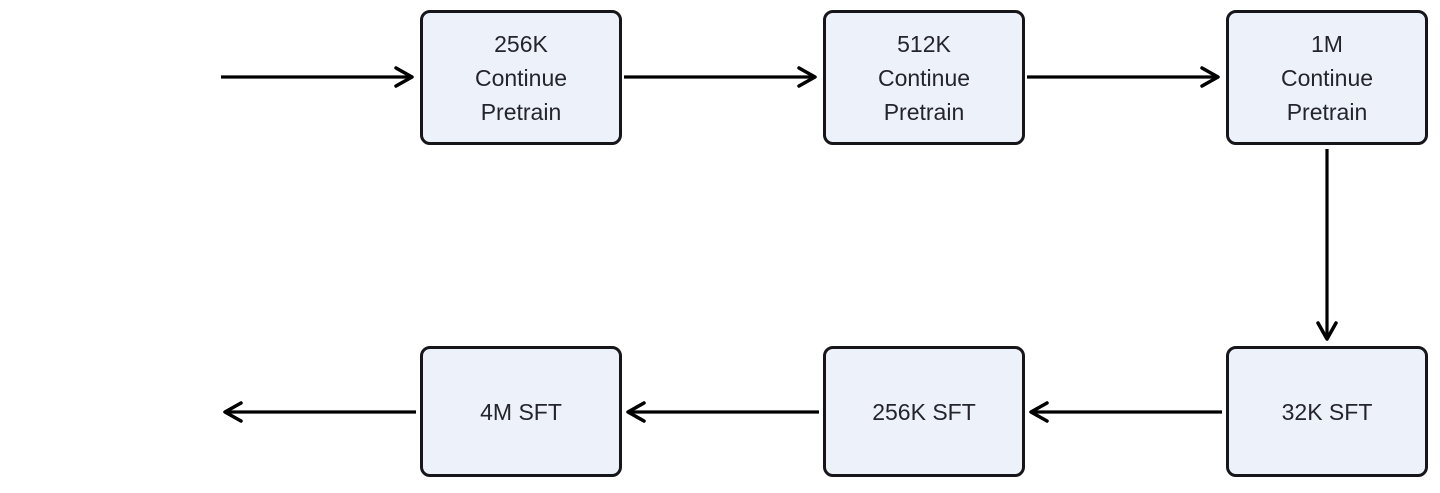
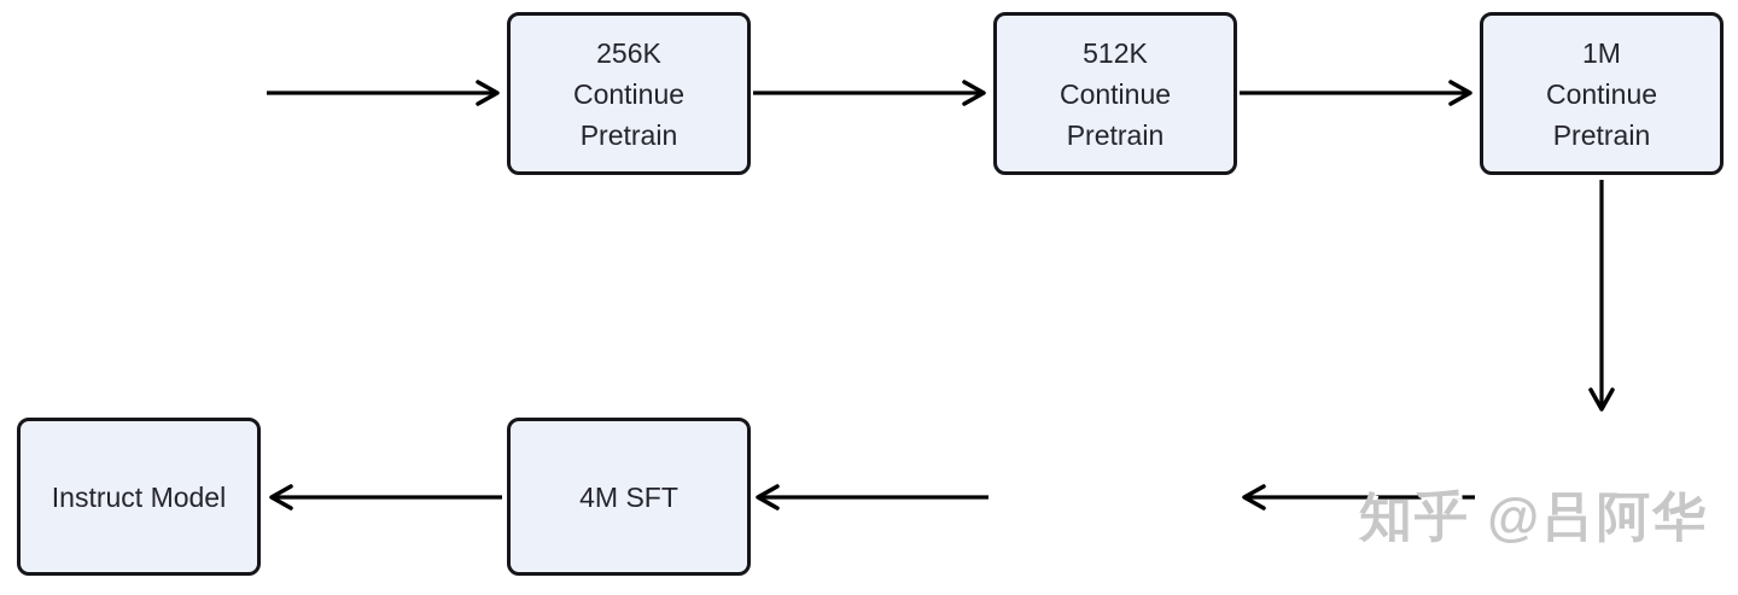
  256K
  Continue
  Pretrain
  512K
  Continue
  Pretrain
  1M
  Continue
  Pretrain
- 32K SFT
- 256K SFT
  4M SFT
+ Instruct Model
+ 知乎 @吕阿华
